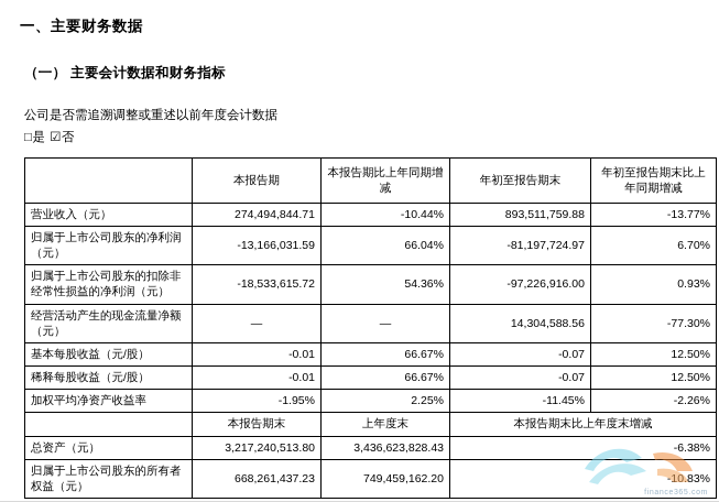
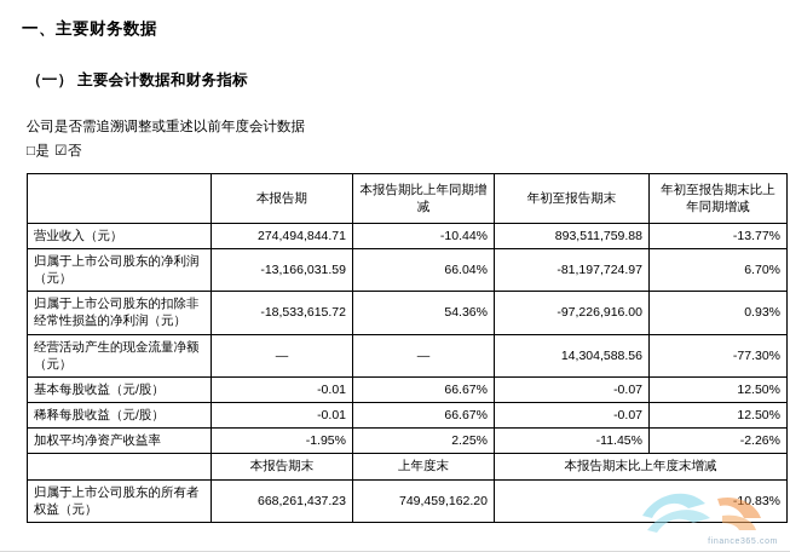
  一、主要财务数据
  （一） 主要会计数据和财务指标
  公司是否需追溯调整或重述以前年度会计数据
  □是 ☑否
  	本报告期	本报告期比上年同期增减	年初至报告期末	年初至报告期末比上年同期增减
  营业收入（元）	274,494,844.71	-10.44%	893,511,759.88	-13.77%
  归属于上市公司股东的净利润（元）	-13,166,031.59	66.04%	-81,197,724.97	6.70%
  归属于上市公司股东的扣除非经常性损益的净利润（元）	-18,533,615.72	54.36%	-97,226,916.00	0.93%
  经营活动产生的现金流量净额（元）	—	—	14,304,588.56	-77.30%
  基本每股收益（元/股）	-0.01	66.67%	-0.07	12.50%
  稀释每股收益（元/股）	-0.01	66.67%	-0.07	12.50%
  加权平均净资产收益率	-1.95%	2.25%	-11.45%	-2.26%
  	本报告期末	上年度末	本报告期末比上年度末增减
- 总资产（元）	3,217,240,513.80	3,436,623,828.43	-6.38%
  归属于上市公司股东的所有者权益（元）	668,261,437.23	749,459,162.20	-10.83%
